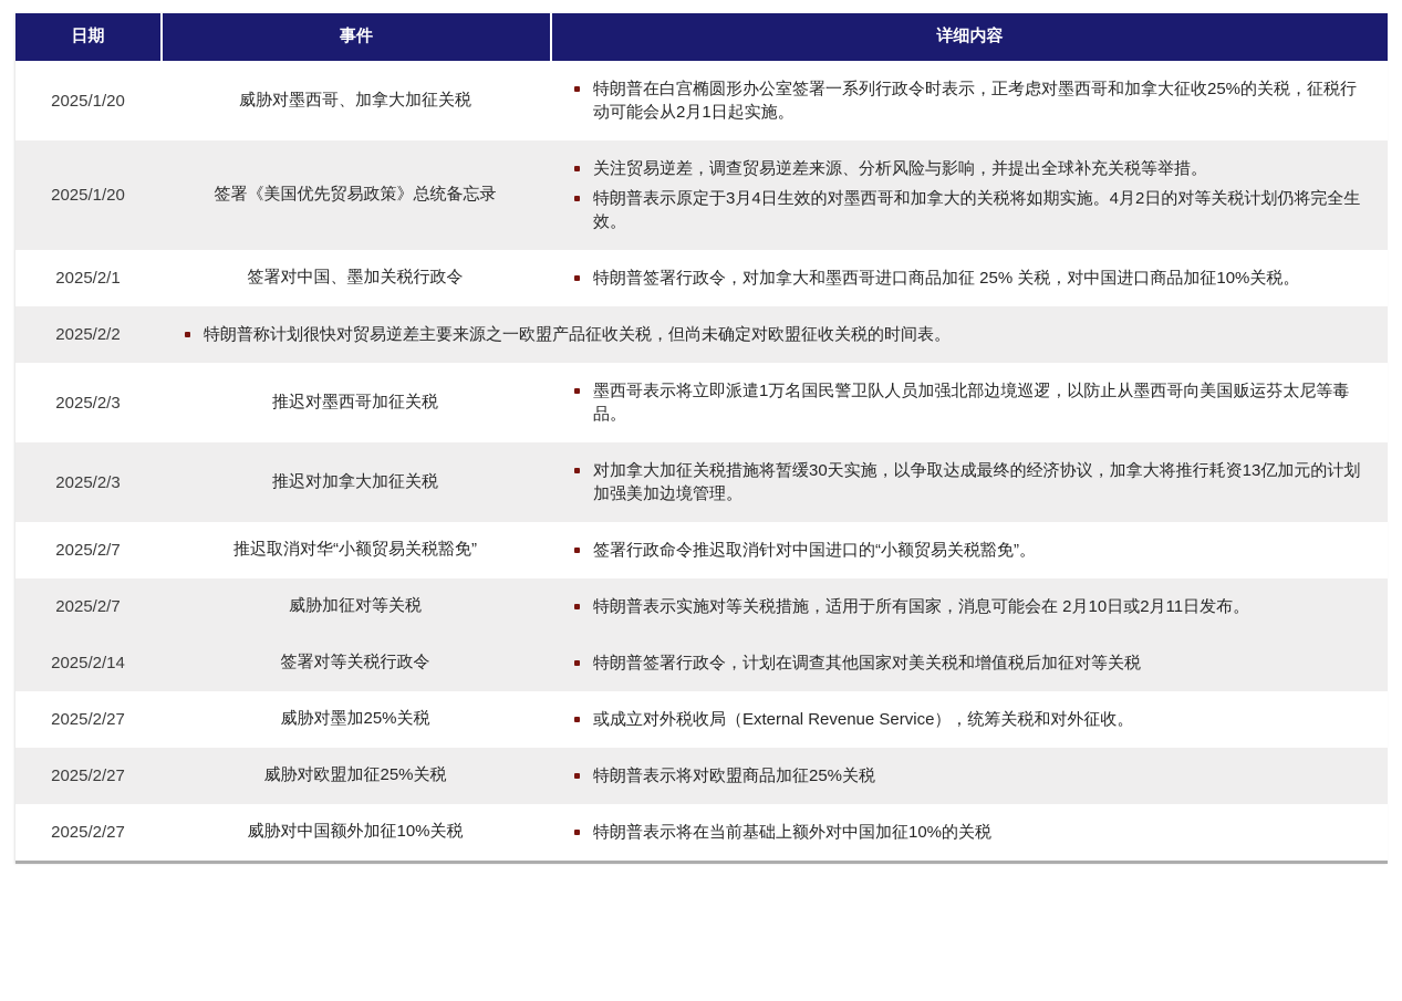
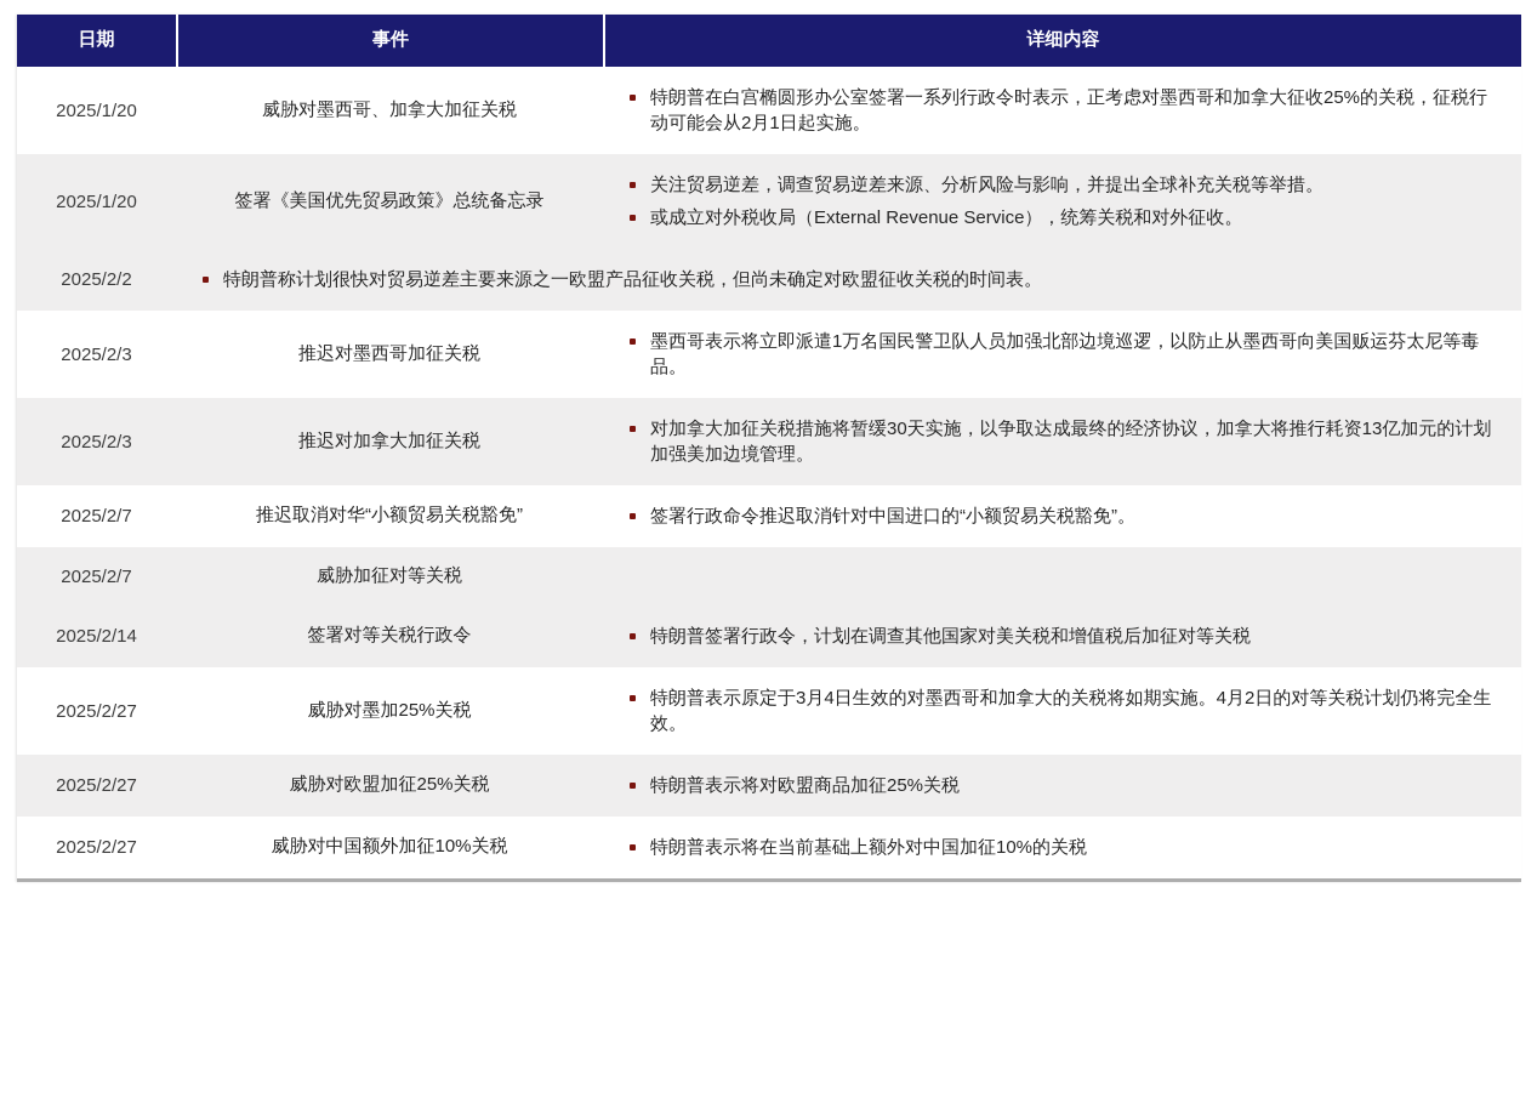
  日期
  事件
  详细内容
  2025/1/20
  威胁对墨西哥、加拿大加征关税
  特朗普在白宫椭圆形办公室签署一系列行政令时表示，正考虑对墨西哥和加拿大征收25%的关税，征税行动可能会从2月1日起实施。
  2025/1/20
  签署《美国优先贸易政策》总统备忘录
  关注贸易逆差，调查贸易逆差来源、分析风险与影响，并提出全球补充关税等举措。
- 特朗普表示原定于3月4日生效的对墨西哥和加拿大的关税将如期实施。4月2日的对等关税计划仍将完全生效。
+ 或成立对外税收局（External Revenue Service），统筹关税和对外征收。
- 2025/2/1
- 签署对中国、墨加关税行政令
- 特朗普签署行政令，对加拿大和墨西哥进口商品加征 25% 关税，对中国进口商品加征10%关税。
  2025/2/2
  特朗普称计划很快对贸易逆差主要来源之一欧盟产品征收关税，但尚未确定对欧盟征收关税的时间表。
  2025/2/3
  推迟对墨西哥加征关税
  墨西哥表示将立即派遣1万名国民警卫队人员加强北部边境巡逻，以防止从墨西哥向美国贩运芬太尼等毒品。
  2025/2/3
  推迟对加拿大加征关税
  对加拿大加征关税措施将暂缓30天实施，以争取达成最终的经济协议，加拿大将推行耗资13亿加元的计划加强美加边境管理。
  2025/2/7
  推迟取消对华“小额贸易关税豁免”
  签署行政命令推迟取消针对中国进口的“小额贸易关税豁免”。
  2025/2/7
  威胁加征对等关税
- 特朗普表示实施对等关税措施，适用于所有国家，消息可能会在 2月10日或2月11日发布。
  2025/2/14
  签署对等关税行政令
  特朗普签署行政令，计划在调查其他国家对美关税和增值税后加征对等关税
  2025/2/27
  威胁对墨加25%关税
- 或成立对外税收局（External Revenue Service），统筹关税和对外征收。
+ 特朗普表示原定于3月4日生效的对墨西哥和加拿大的关税将如期实施。4月2日的对等关税计划仍将完全生效。
  2025/2/27
  威胁对欧盟加征25%关税
  特朗普表示将对欧盟商品加征25%关税
  2025/2/27
  威胁对中国额外加征10%关税
  特朗普表示将在当前基础上额外对中国加征10%的关税
